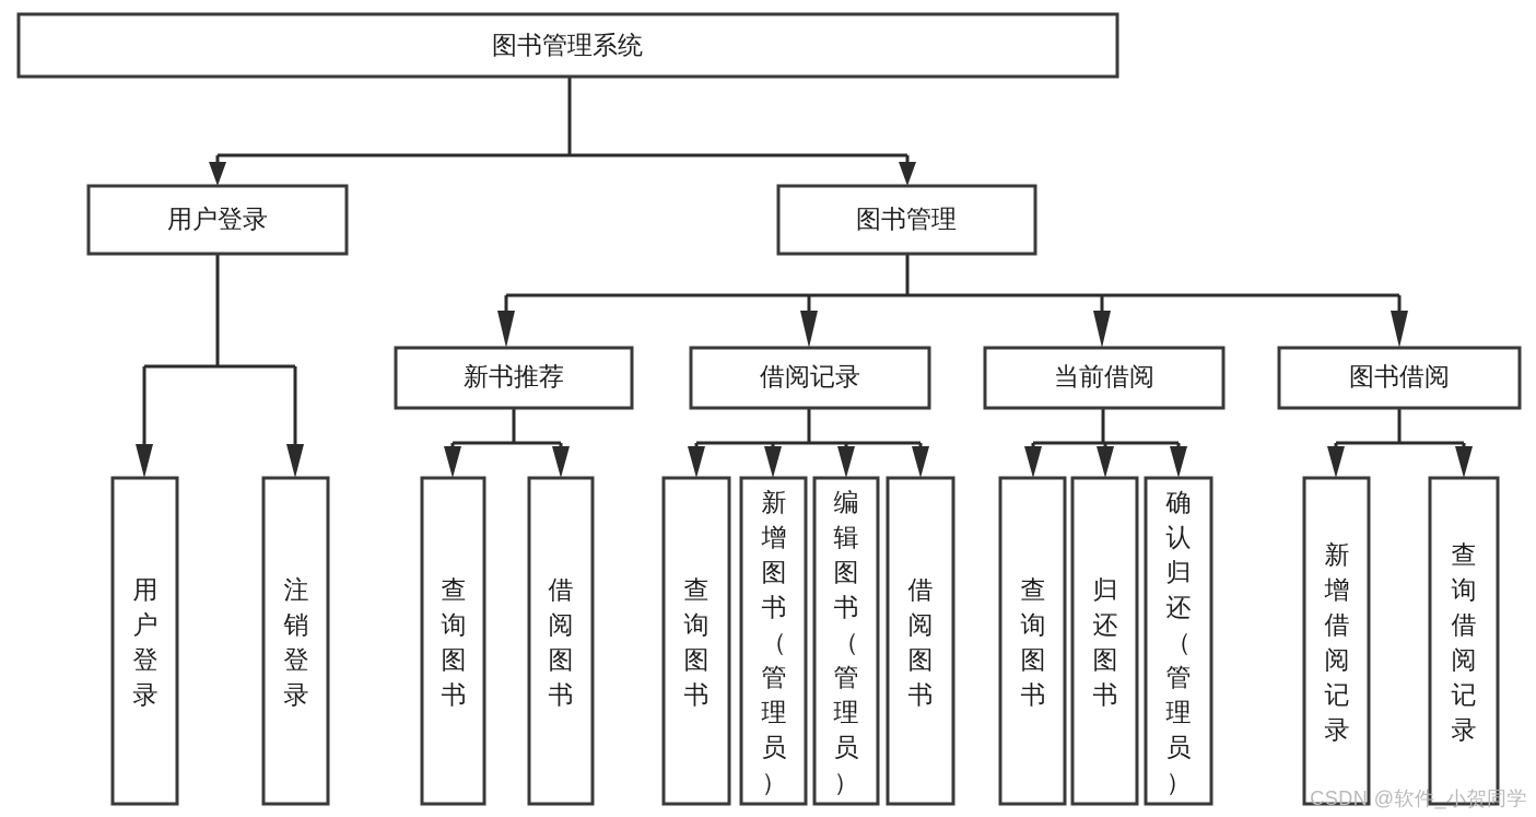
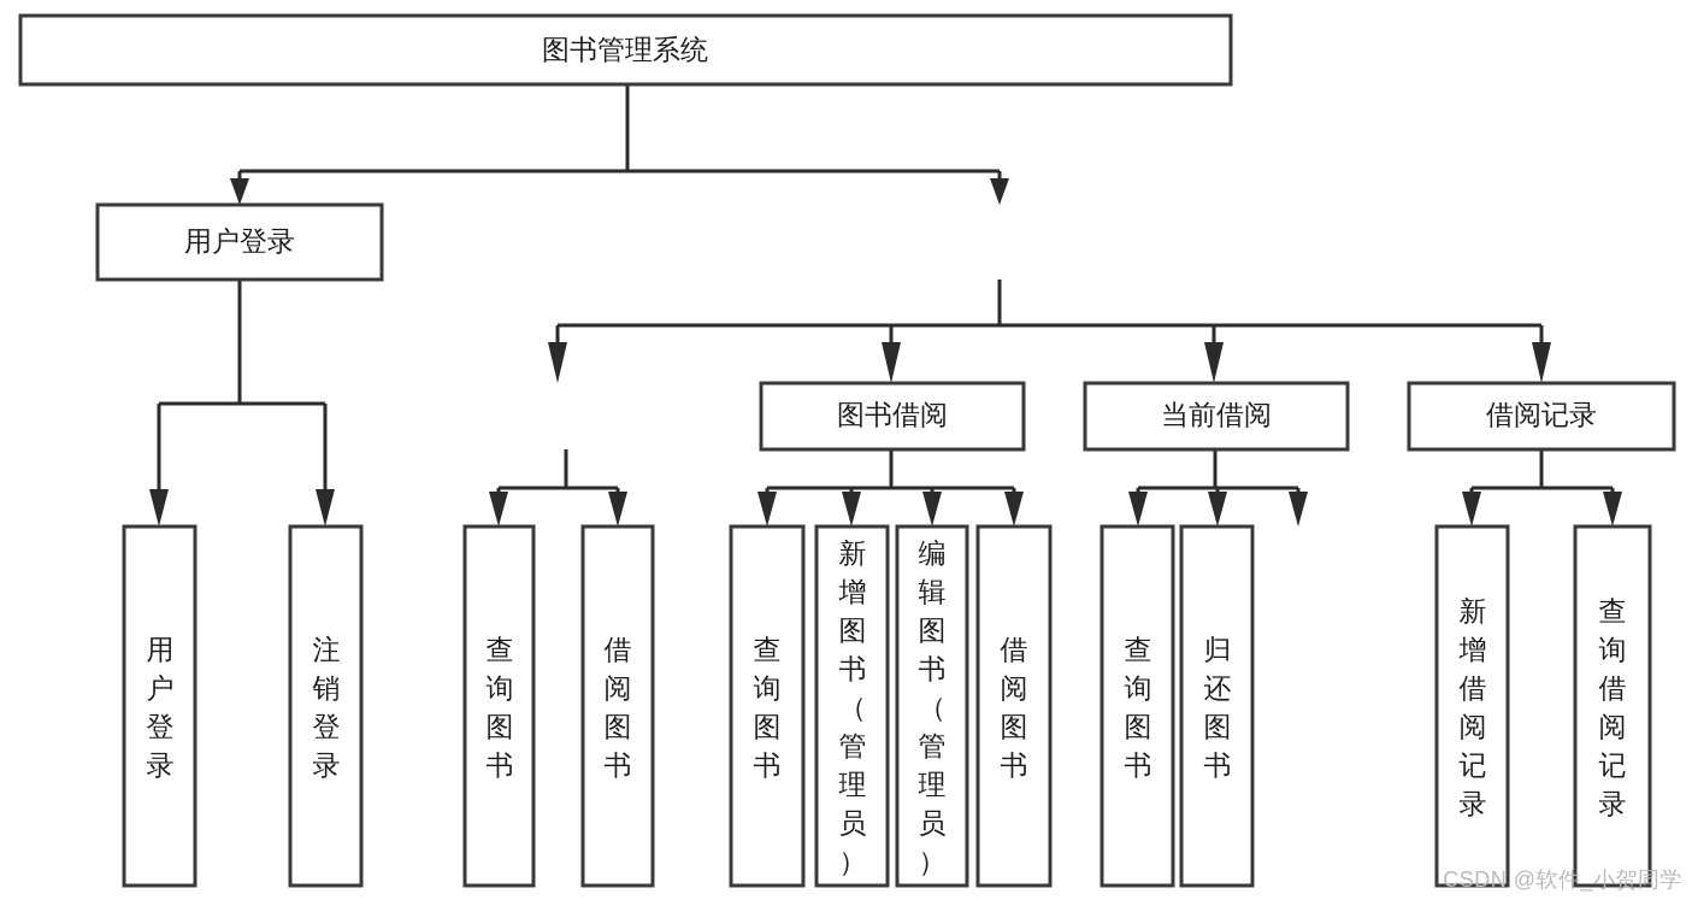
  图书管理系统
  用户登录
- 图书管理
- 新书推荐
- 借阅记录
+ 图书借阅
  当前借阅
- 图书借阅
+ 借阅记录
  用户登录
  注销登录
  查询图书
  借阅图书
  查询图书
  新增图书（管理员）
  编辑图书（管理员）
  借阅图书
  查询图书
  归还图书
- 确认归还（管理员）
  新增借阅记录
  查询借阅记录
  CSDN @软件_小贺同学
